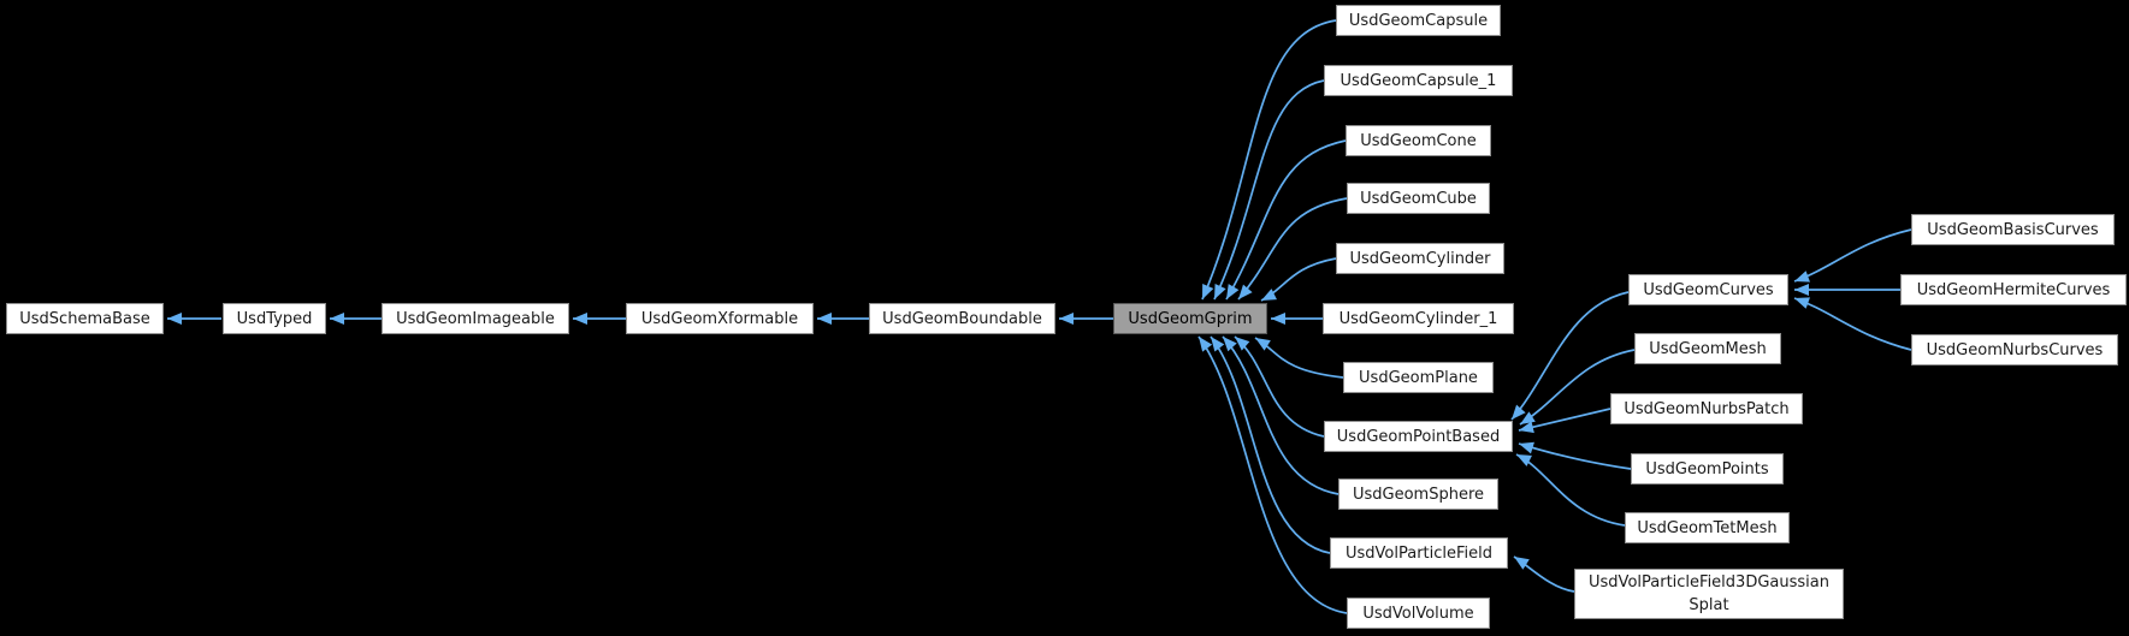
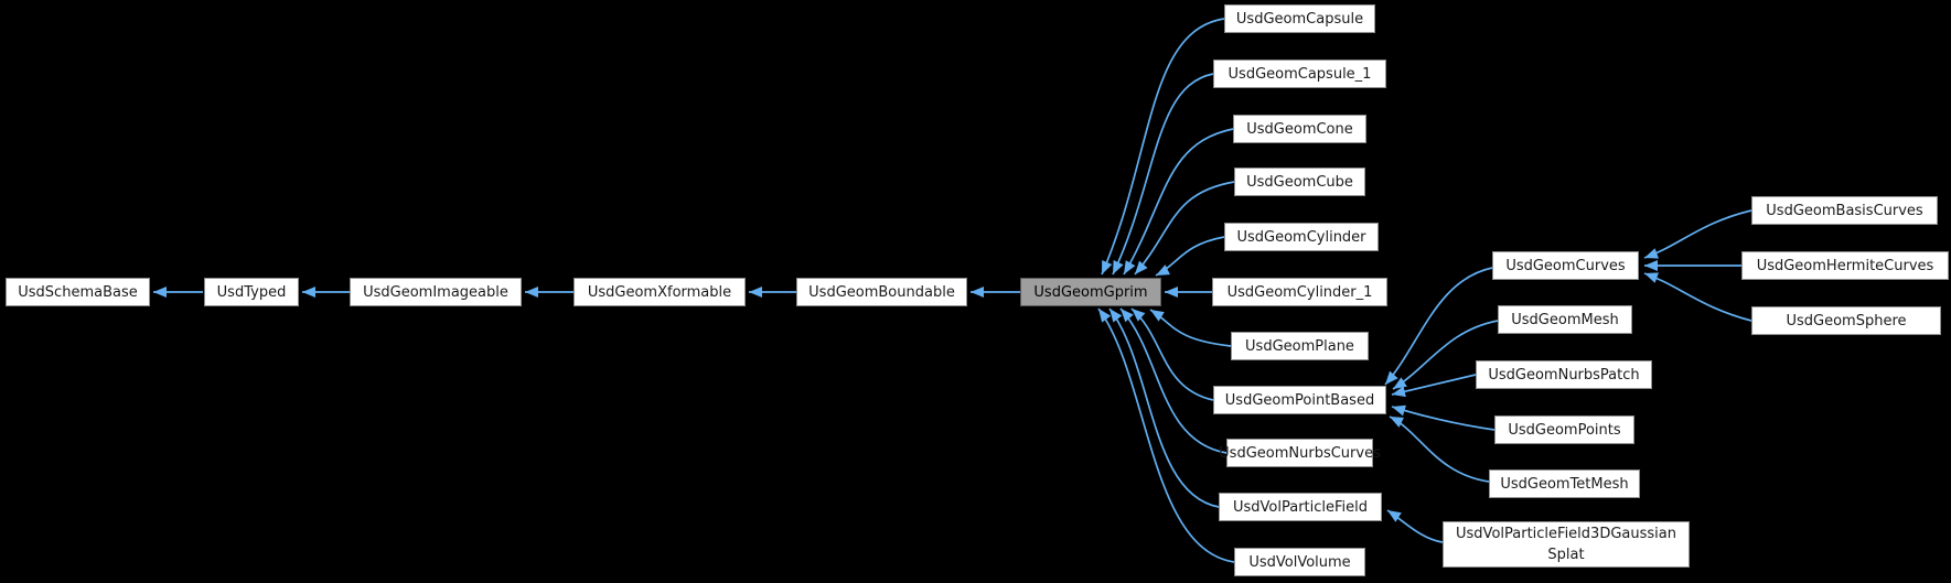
  UsdSchemaBase
  UsdTyped
  UsdGeomImageable
  UsdGeomXformable
  UsdGeomBoundable
  UsdGeomGprim
  UsdGeomCapsule
  UsdGeomCapsule_1
  UsdGeomCone
  UsdGeomCube
  UsdGeomCylinder
  UsdGeomCylinder_1
  UsdGeomPlane
  UsdGeomPointBased
- UsdGeomSphere
+ UsdGeomNurbsCurves
  UsdVolParticleField
  UsdVolVolume
  UsdGeomCurves
  UsdGeomMesh
  UsdGeomNurbsPatch
  UsdGeomPoints
  UsdGeomTetMesh
  UsdGeomBasisCurves
  UsdGeomHermiteCurves
- UsdGeomNurbsCurves
+ UsdGeomSphere
  UsdVolParticleField3DGaussian
  Splat
